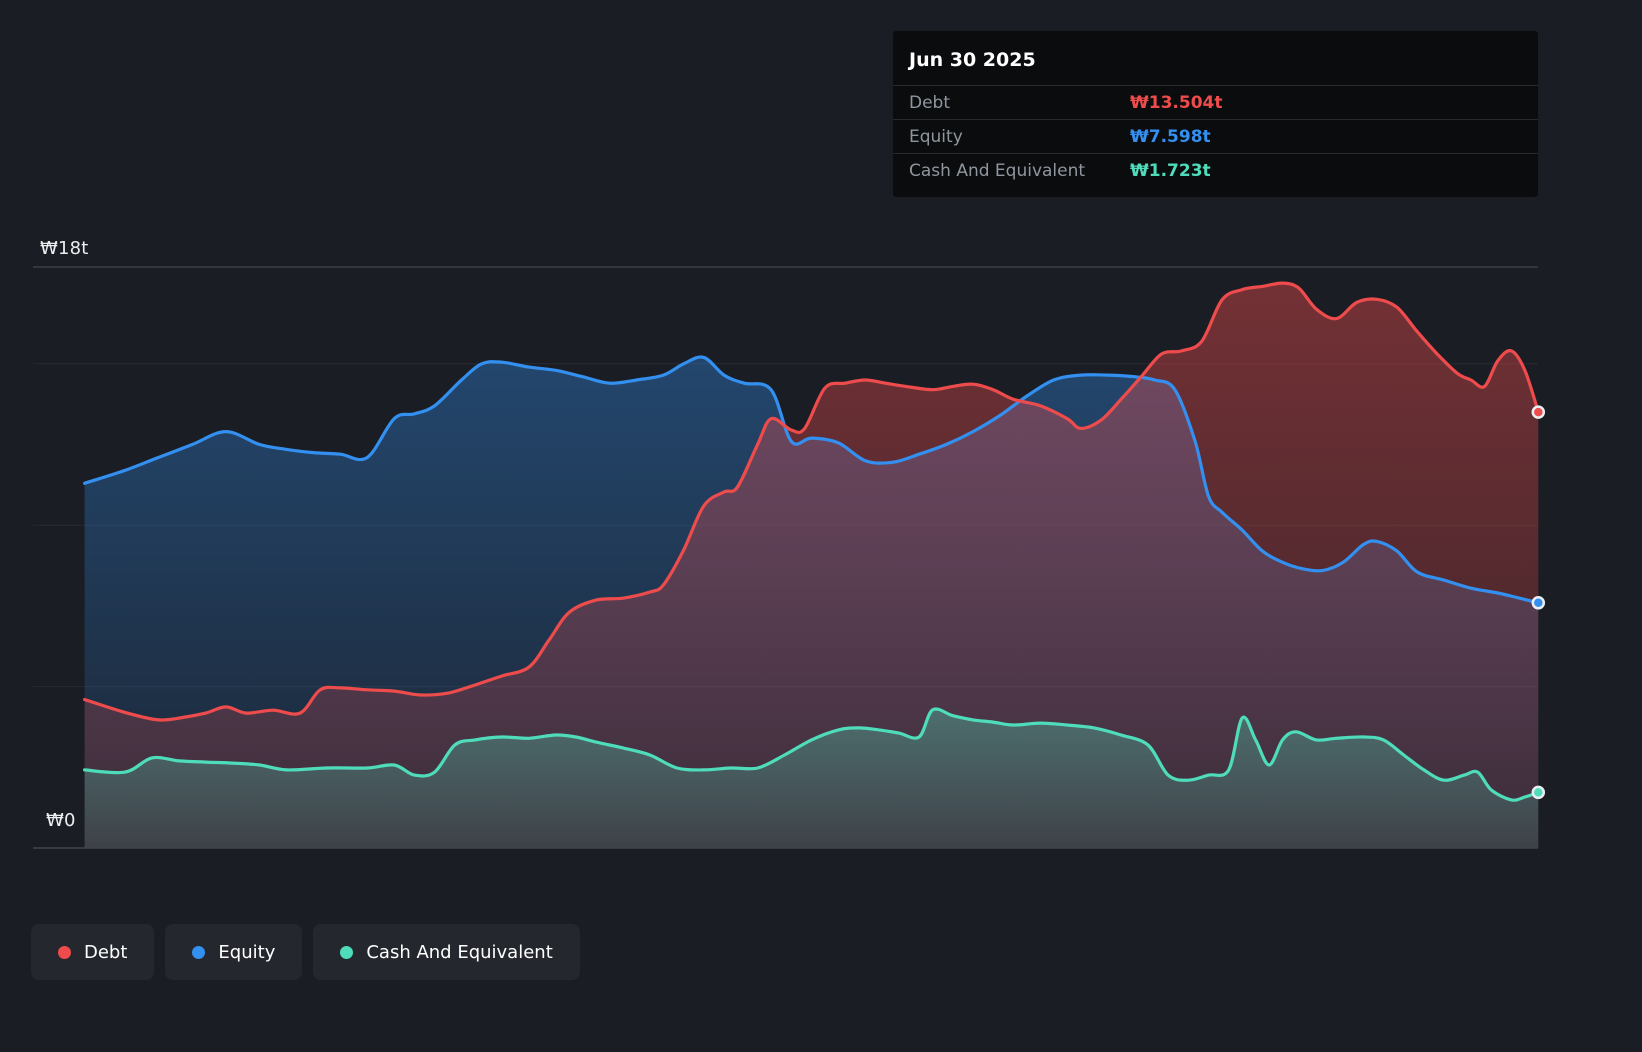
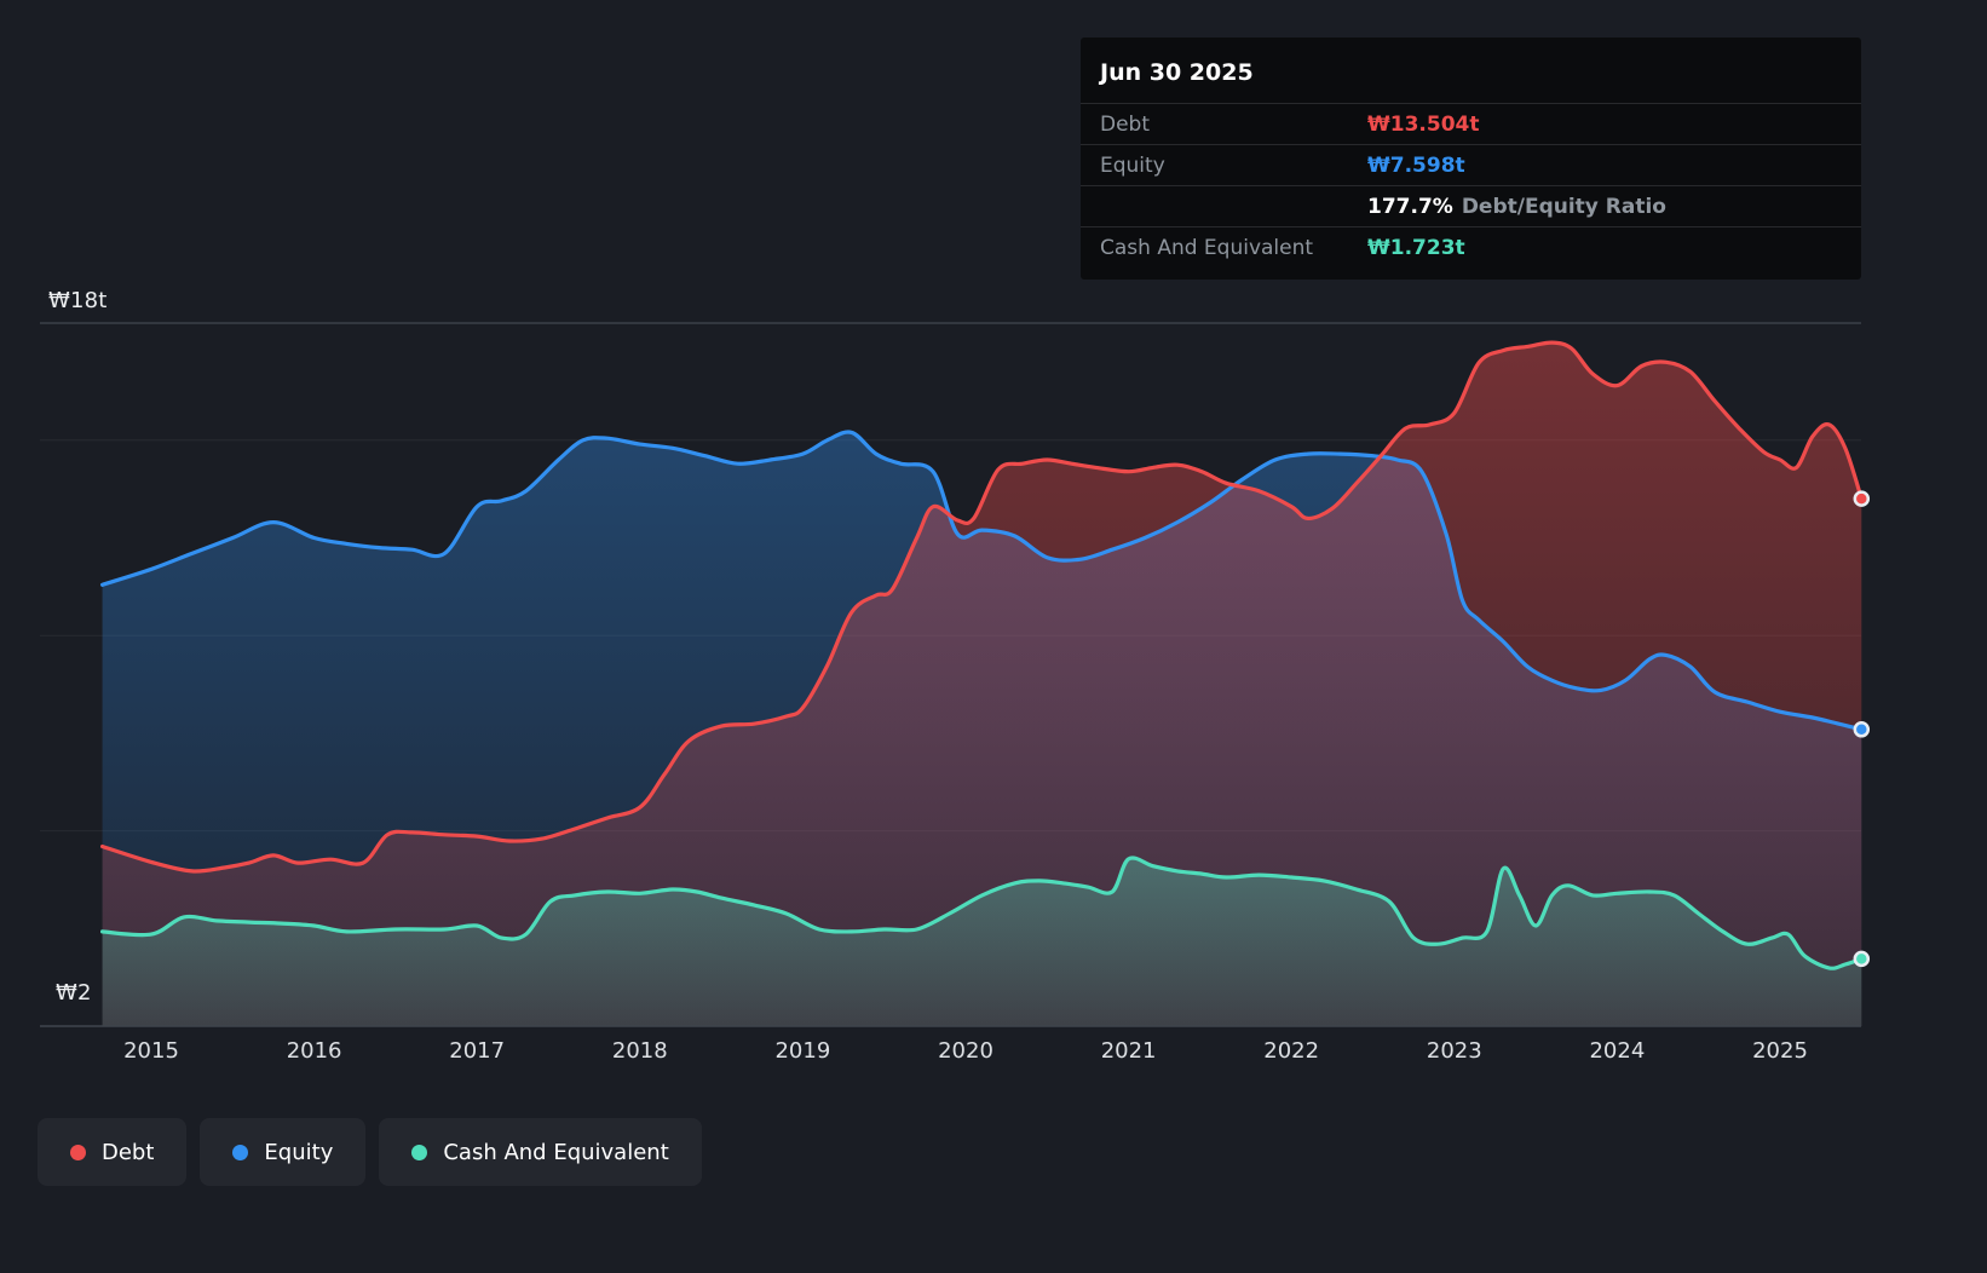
  ₩18t
- ₩0
+ ₩2
+ 2015
+ 2016
+ 2017
+ 2018
+ 2019
+ 2020
+ 2021
+ 2022
+ 2023
+ 2024
+ 2025
  Jun 30 2025
  Debt
  ₩13.504t
  Equity
  ₩7.598t
+ 177.7%
+ Debt/Equity Ratio
  Cash And Equivalent
  ₩1.723t
  Debt
  Equity
  Cash And Equivalent
